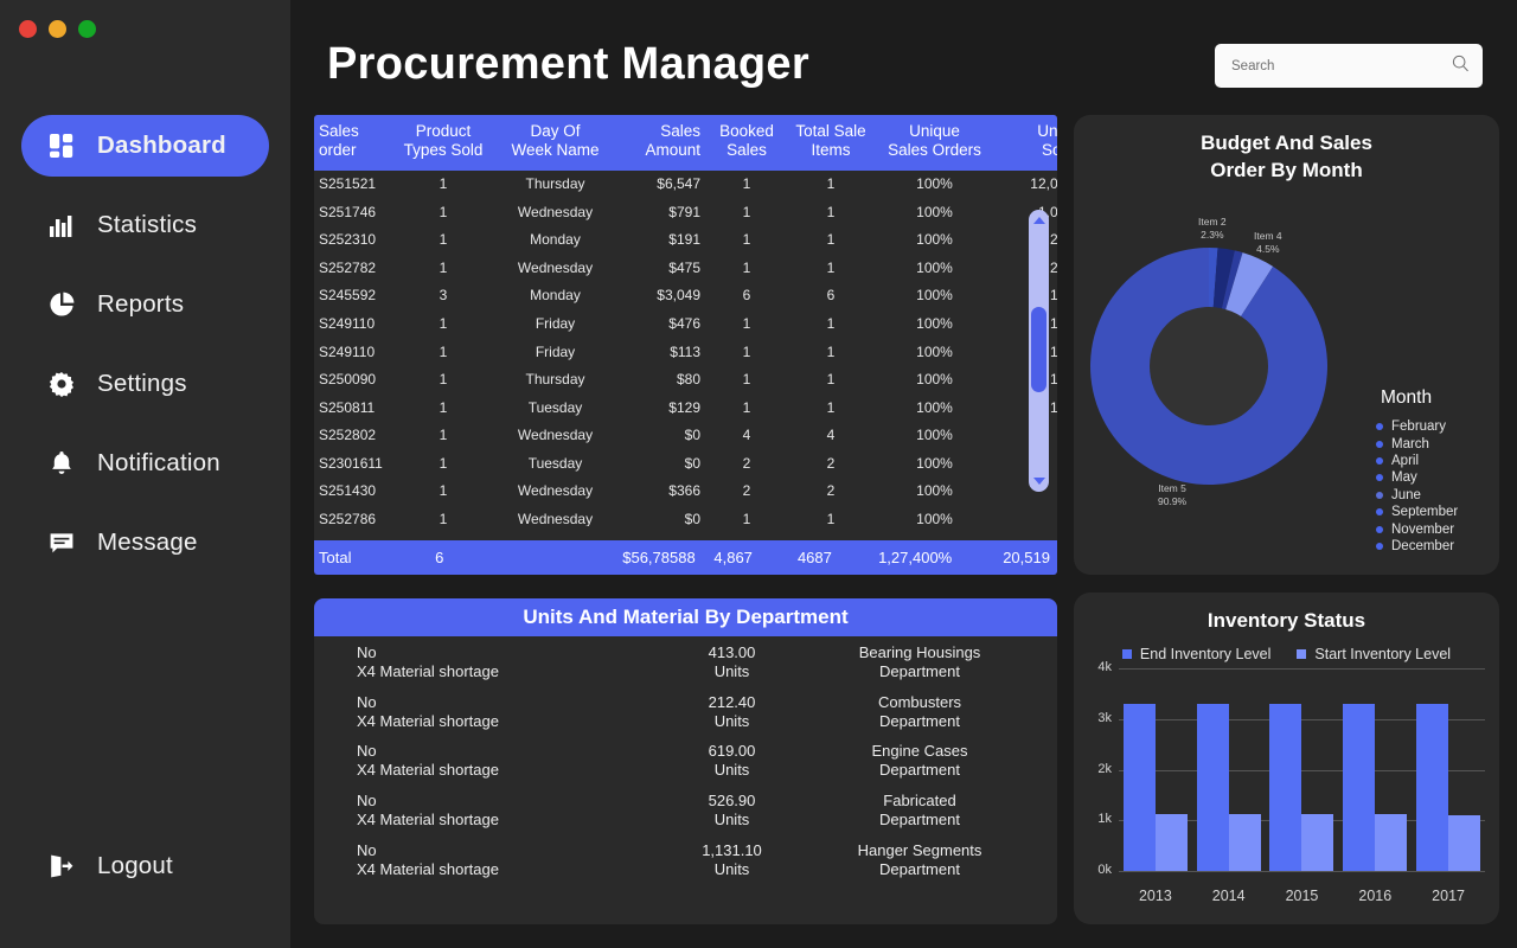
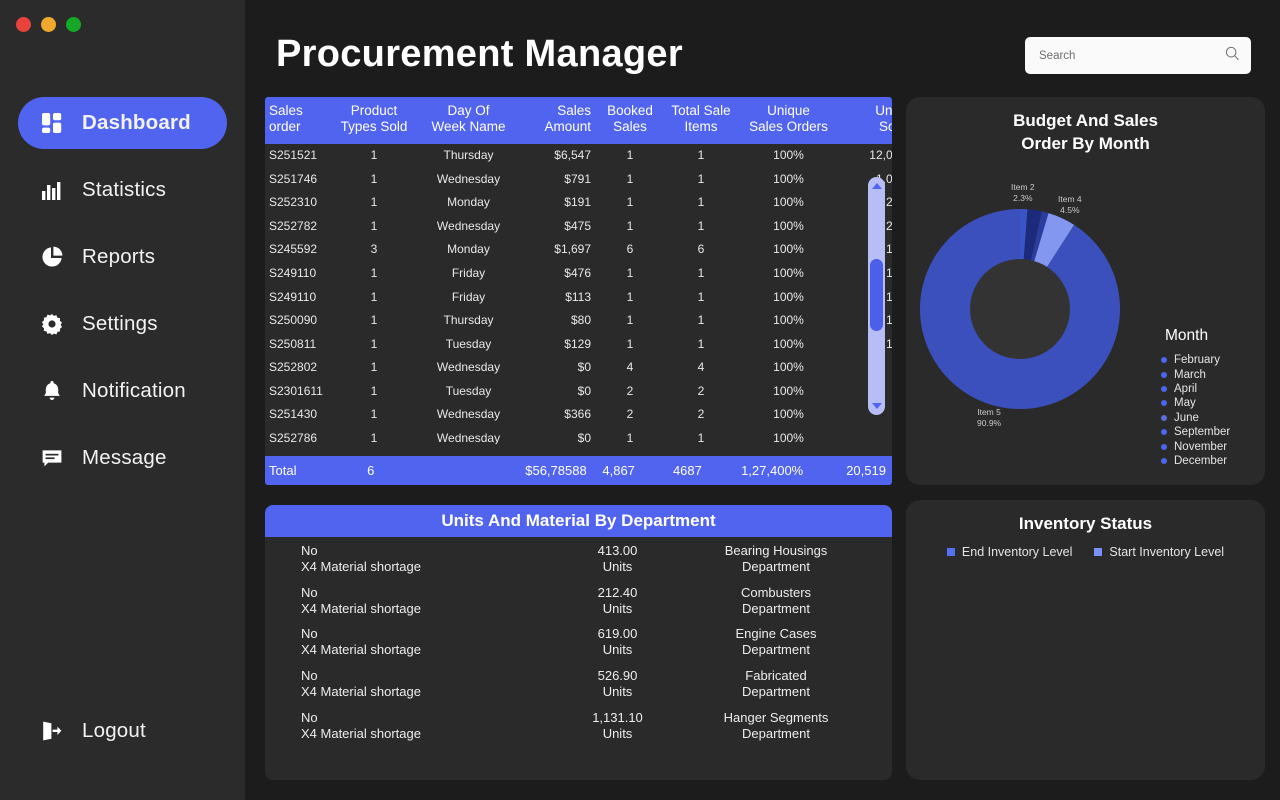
  Dashboard
  Statistics
  Reports
  Settings
  Notification
  Message
  Logout
  Procurement Manager
  Search
  Salesorder	ProductTypes Sold	Day OfWeek Name	SalesAmount	BookedSales	Total SaleItems	UniqueSales Orders	UnSo
  S251521	1	Thursday	$6,547	1	1	100%	12,0
  S251746	1	Wednesday	$791	1	1	100%	,0
  S252310	1	Monday	$191	1	1	100%	2
  S252782	1	Wednesday	$475	1	1	100%	2
- S245592	3	Monday	$3,049	6	6	100%	1
+ S245592	3	Monday	$1,697	6	6	100%	1
  S249110	1	Friday	$476	1	1	100%	1
  S249110	1	Friday	$113	1	1	100%	1
  S250090	1	Thursday	$80	1	1	100%	1
  S250811	1	Tuesday	$129	1	1	100%	1
  S252802	1	Wednesday	$0	4	4	100%
  S2301611	1	Tuesday	$0	2	2	100%
  S251430	1	Wednesday	$366	2	2	100%
  S252786	1	Wednesday	$0	1	1	100%
  Total
  6
  $56,78588
  4,867
  4687
  1,27,400%
  20,519
  Units And Material By Department
  No
  X4 Material shortage
  413.00
  Units
  Bearing Housings
  Department
  No
  X4 Material shortage
  212.40
  Units
  Combusters
  Department
  No
  X4 Material shortage
  619.00
  Units
  Engine Cases
  Department
  No
  X4 Material shortage
  526.90
  Units
  Fabricated
  Department
  No
  X4 Material shortage
  1,131.10
  Units
  Hanger Segments
  Department
  Budget And Sales
  Order By Month
  Item 2
  2.3%
  Item 4
  4.5%
  Item 5
  90.9%
  Month
  February
  March
  April
  May
  June
  September
  November
  December
  Inventory Status
  End Inventory Level
  Start Inventory Level
- 0k
- 1k
- 2k
- 3k
- 4k
- 2013
- 2014
- 2015
- 2016
- 2017
